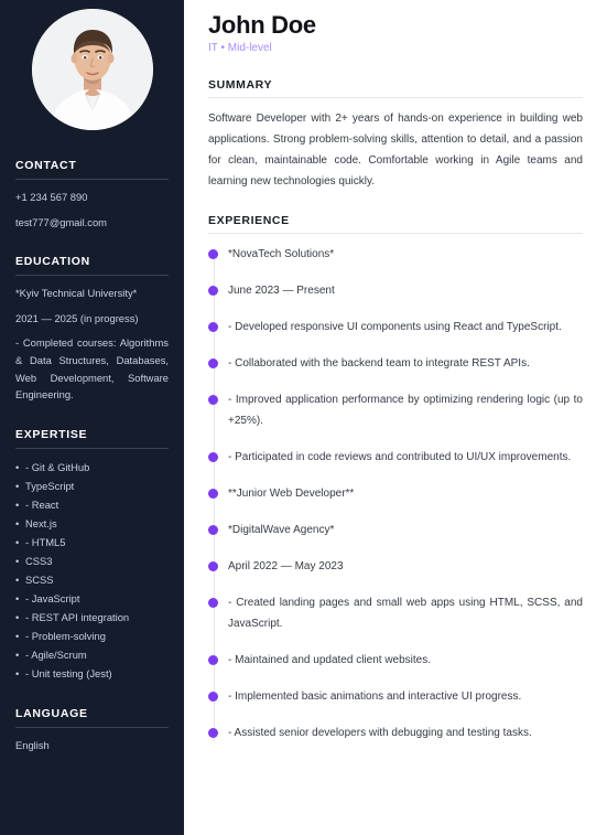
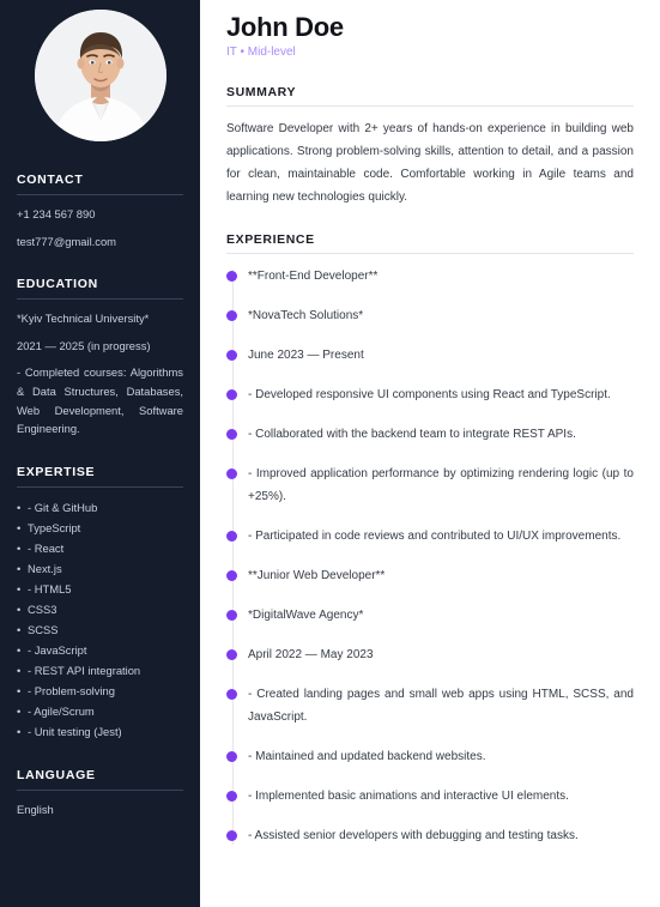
  CONTACT
  +1 234 567 890
  test777@gmail.com
  EDUCATION
  *Kyiv Technical University*
  2021 — 2025 (in progress)
  - Completed courses: Algorithms & Data Structures, Databases, Web Development, Software Engineering.
  EXPERTISE
  - Git & GitHub
  TypeScript
  - React
  Next.js
  - HTML5
  CSS3
  SCSS
  - JavaScript
  - REST API integration
  - Problem-solving
  - Agile/Scrum
  - Unit testing (Jest)
  LANGUAGE
  English
  John Doe
  IT • Mid-level
  SUMMARY
  Software Developer with 2+ years of hands-on experience in building web applications. Strong problem-solving skills, attention to detail, and a passion for clean, maintainable code. Comfortable working in Agile teams and learning new technologies quickly.
  EXPERIENCE
+ **Front-End Developer**
  *NovaTech Solutions*
  June 2023 — Present
  - Developed responsive UI components using React and TypeScript.
  - Collaborated with the backend team to integrate REST APIs.
  - Improved application performance by optimizing rendering logic (up to +25%).
  - Participated in code reviews and contributed to UI/UX improvements.
  **Junior Web Developer**
  *DigitalWave Agency*
  April 2022 — May 2023
  - Created landing pages and small web apps using HTML, SCSS, and JavaScript.
- - Maintained and updated client websites.
+ - Maintained and updated backend websites.
- - Implemented basic animations and interactive UI progress.
+ - Implemented basic animations and interactive UI elements.
  - Assisted senior developers with debugging and testing tasks.
